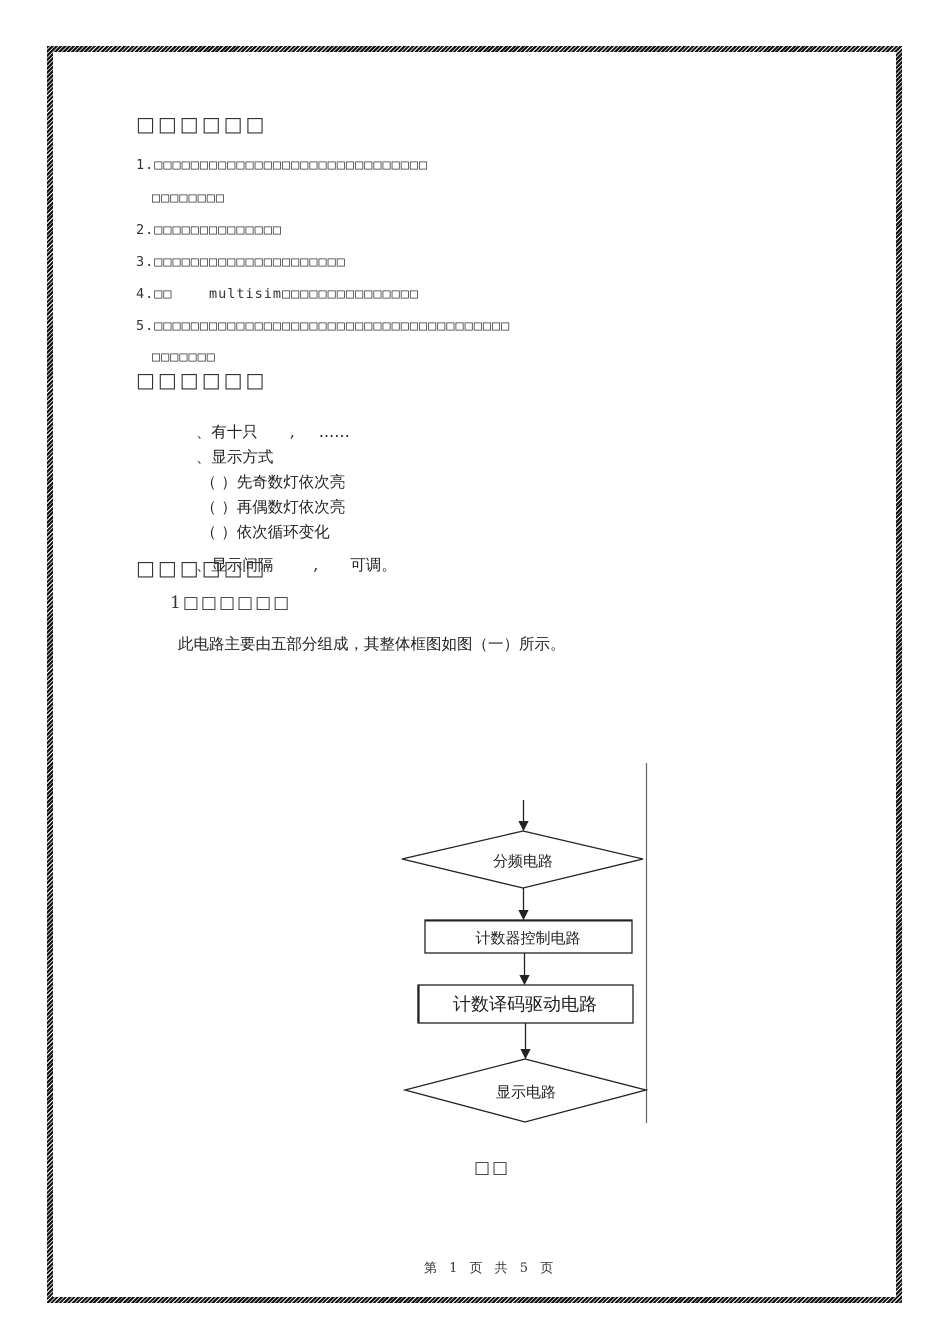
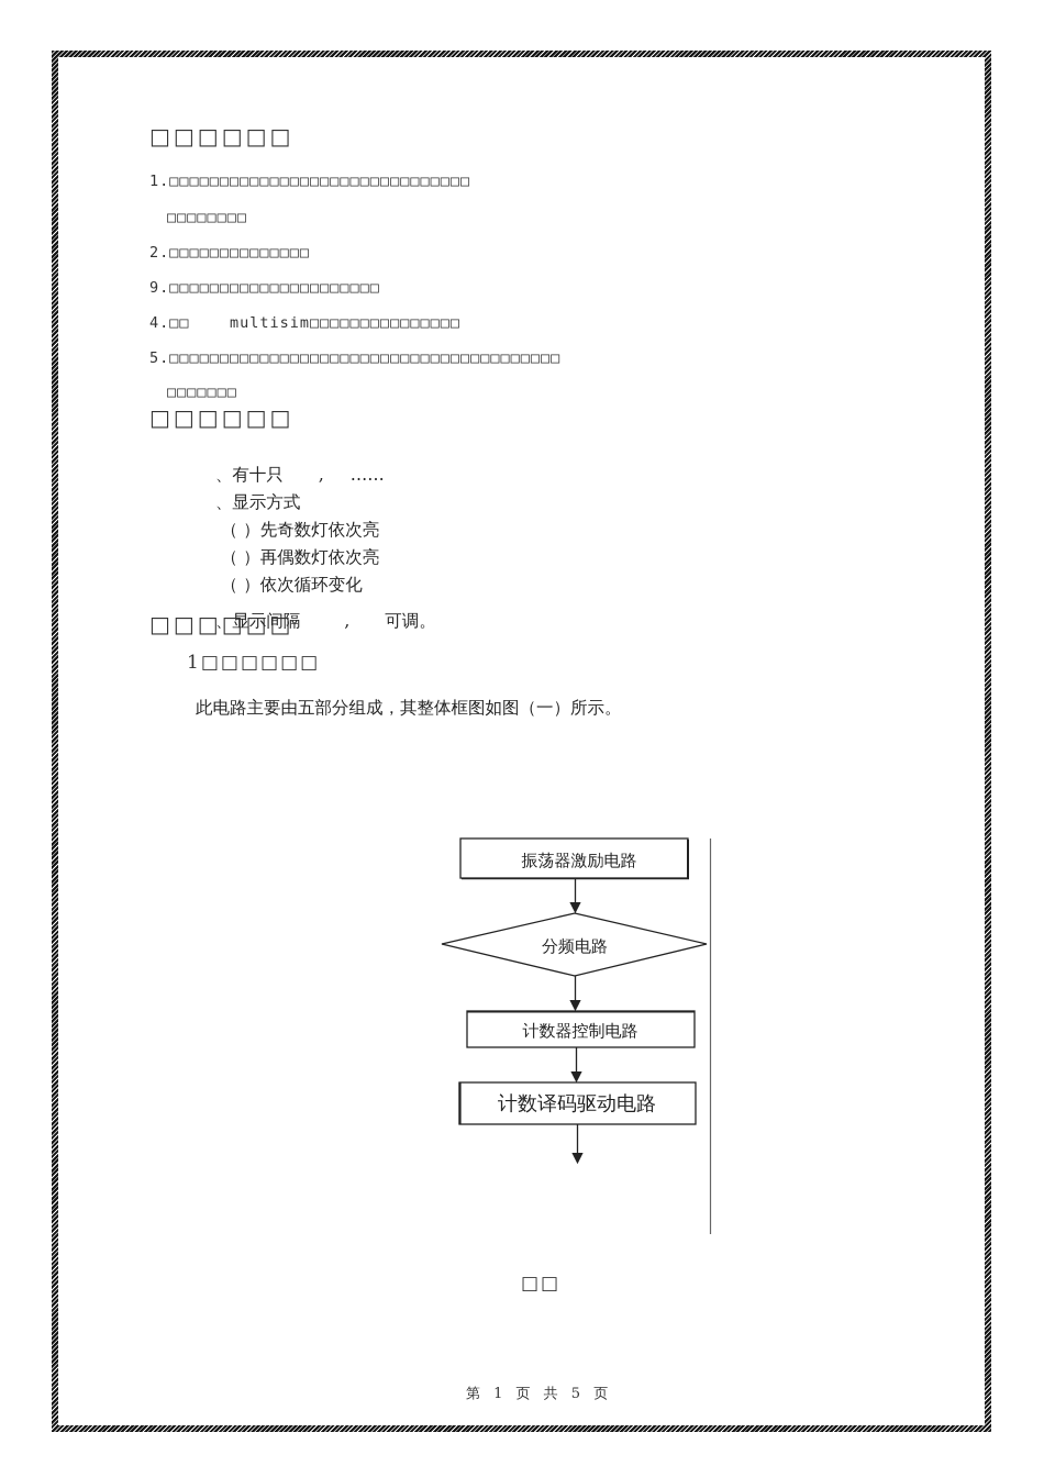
  □□□□□□
  1.□□□□□□□□□□□□□□□□□□□□□□□□□□□□□□
  □□□□□□□□
  2.□□□□□□□□□□□□□□
- 3.□□□□□□□□□□□□□□□□□□□□□
+ 9.□□□□□□□□□□□□□□□□□□□□□
  4.□□ multisim□□□□□□□□□□□□□□□
  5.□□□□□□□□□□□□□□□□□□□□□□□□□□□□□□□□□□□□□□□
  □□□□□□□
  □□□□□□
  、有十只 , ……
  、显示方式
  （ ）先奇数灯依次亮
  （ ）再偶数灯依次亮
  （ ）依次循环变化
  、显示间隔 , 可调。
  □□□□□□
  1□□□□□□
  此电路主要由五部分组成，其整体框图如图（一）所示。
+ 振荡器激励电路
  分频电路
  计数器控制电路
  计数译码驱动电路
- 显示电路
  □□
  第 1 页 共 5 页
